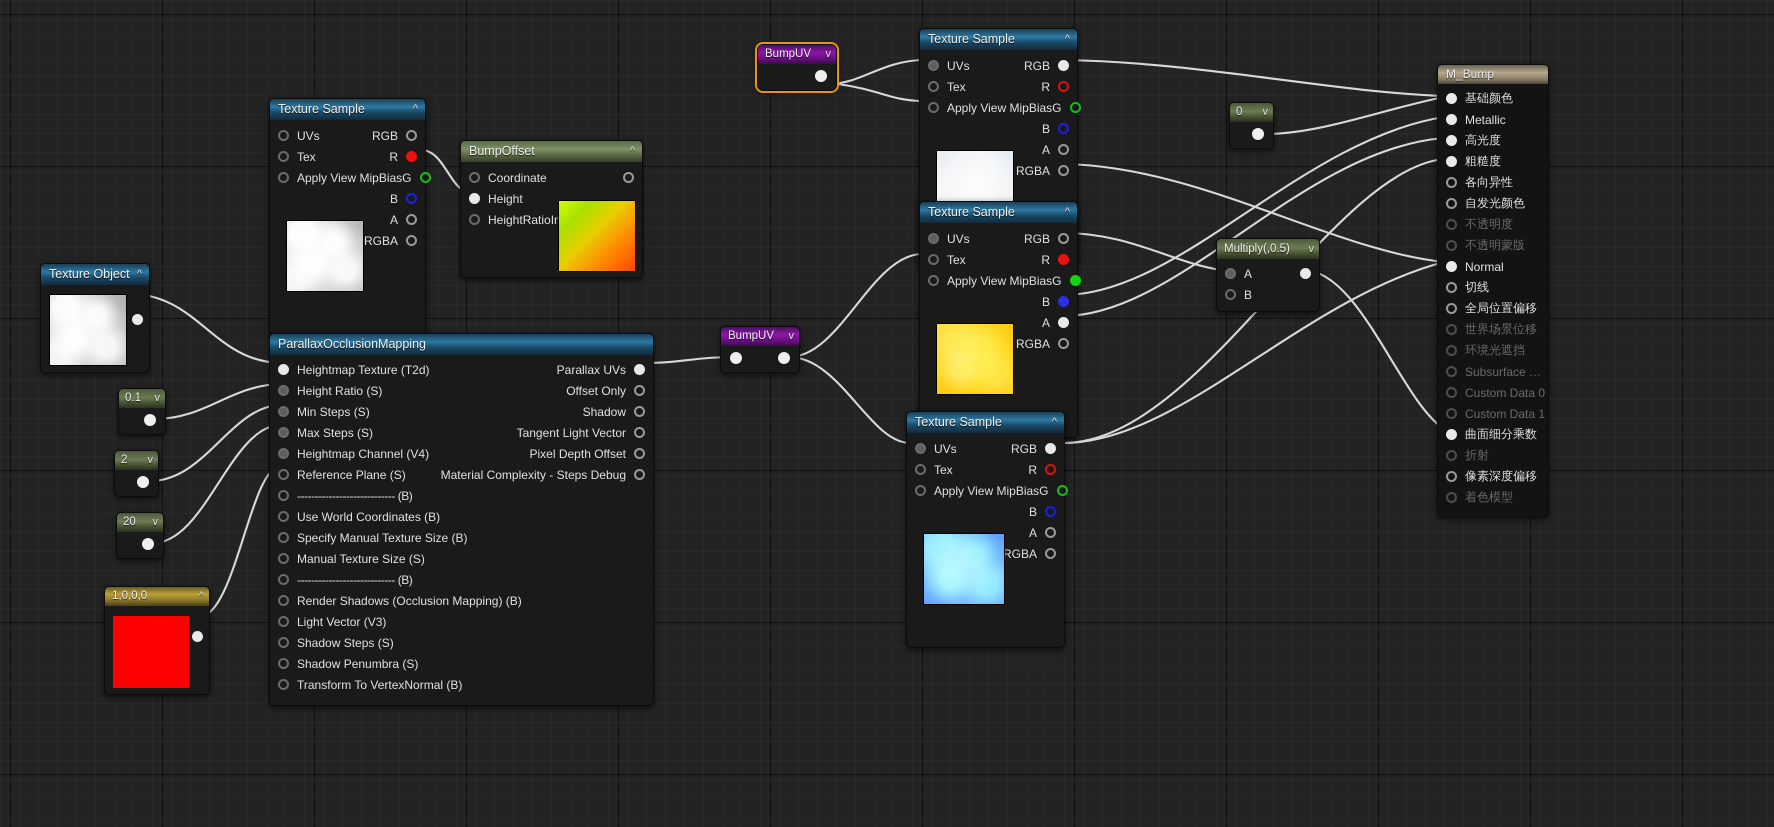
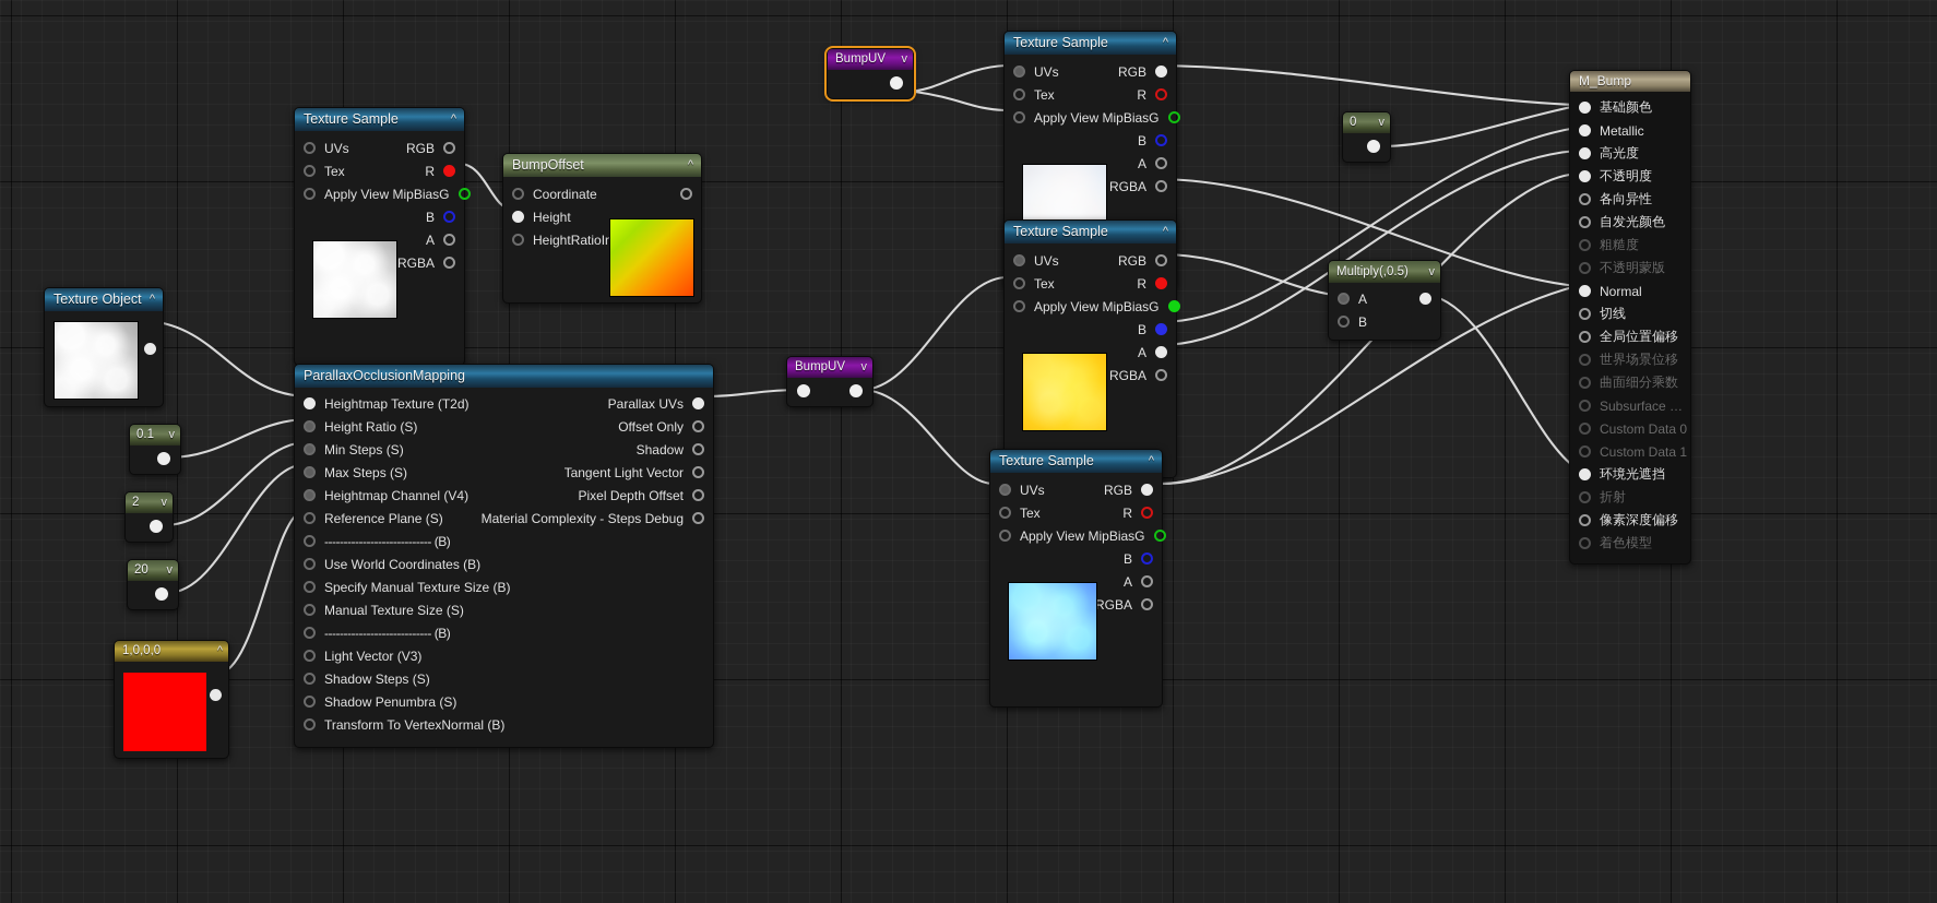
  Texture Object
  ^
  Texture Sample
  ^
  UVs
  RGB
  Tex
  R
  Apply View MipBias
  G
  B
  A
  RGBA
  BumpOffset
  ^
  Coordinate
  Height
  HeightRatioI
  0.1
  v
  2
  v
  20
  v
  1,0,0,0
  ^
  ParallaxOcclusionMapping
  Heightmap Texture (T2d)
  Parallax UVs
  Height Ratio (S)
  Offset Only
  Min Steps (S)
  Shadow
  Max Steps (S)
  Tangent Light Vector
  Heightmap Channel (V4)
  Pixel Depth Offset
  Reference Plane (S)
  Material Complexity - Steps Debug
  ---------------------------- (B)
  Use World Coordinates (B)
  Specify Manual Texture Size (B)
  Manual Texture Size (S)
  ---------------------------- (B)
- Render Shadows (Occlusion Mapping) (B)
  Light Vector (V3)
  Shadow Steps (S)
  Shadow Penumbra (S)
  Transform To VertexNormal (B)
  BumpUV
  v
  BumpUV
  v
  Texture Sample
  ^
  UVs
  RGB
  Tex
  R
  Apply View MipBias
  G
  B
  A
  RGBA
  Texture Sample
  ^
  UVs
  RGB
  Tex
  R
  Apply View MipBias
  G
  B
  A
  RGBA
  Texture Sample
  ^
  UVs
  RGB
  Tex
  R
  Apply View MipBias
  G
  B
  A
  RGBA
  0
  v
  Multiply(,0.5)
  v
  A
  B
  M_Bump
  基础颜色
  Metallic
  高光度
- 粗糙度
+ 不透明度
  各向异性
  自发光颜色
- 不透明度
+ 粗糙度
  不透明蒙版
  Normal
  切线
  全局位置偏移
  世界场景位移
- 环境光遮挡
+ 曲面细分乘数
  Subsurface Col
  Custom Data 0
  Custom Data 1
- 曲面细分乘数
+ 环境光遮挡
  折射
  像素深度偏移
  着色模型
